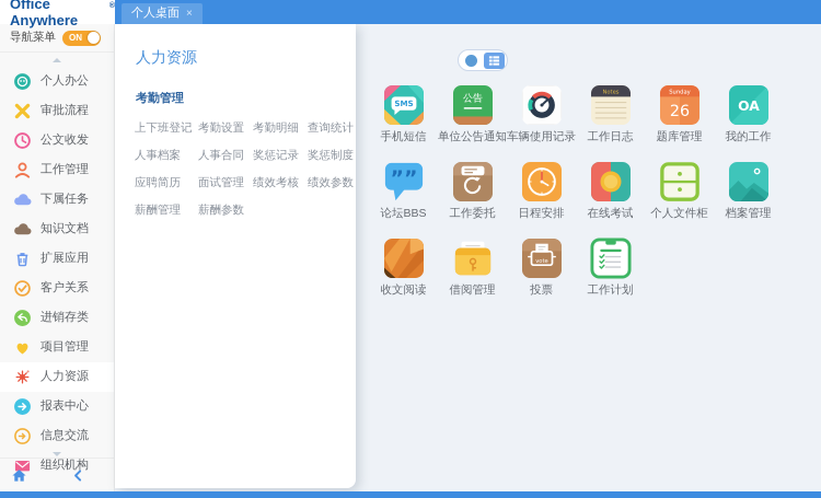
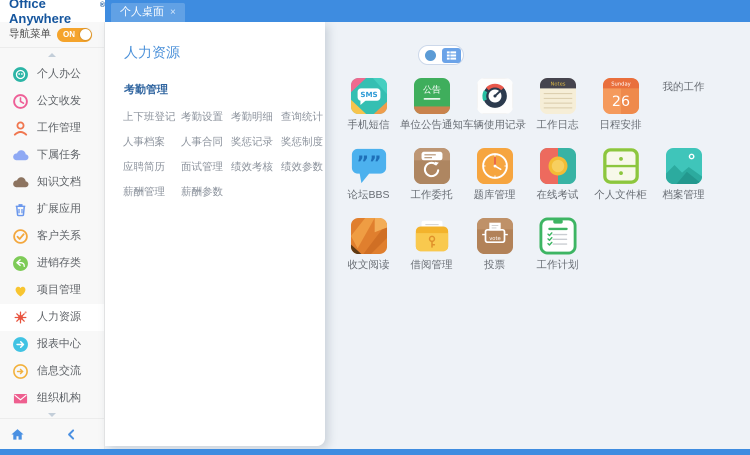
  SMS
  手机短信
  公告
  单位公告通知
  车辆使用记录
  工作日志
  26
- 题库管理
+ 日程安排
- OA
  我的工作
  ””
  论坛BBS
  工作委托
- 日程安排
+ 题库管理
  在线考试
  个人文件柜
  档案管理
  收文阅读
  借阅管理
  投票
  工作计划
  导航菜单
  ON
  个人办公
- 审批流程
  公文收发
  工作管理
  下属任务
  知识文档
  扩展应用
  客户关系
  进销存类
  项目管理
  人力资源
  报表中心
  信息交流
  组织机构
  人力资源
  考勤管理
  上下班登记
  考勤设置
  考勤明细
  查询统计
  人事档案
  人事合同
  奖惩记录
  奖惩制度
  应聘简历
  面试管理
  绩效考核
  绩效参数
  薪酬管理
  薪酬参数
  个人桌面
  ×
  Office Anywhere
